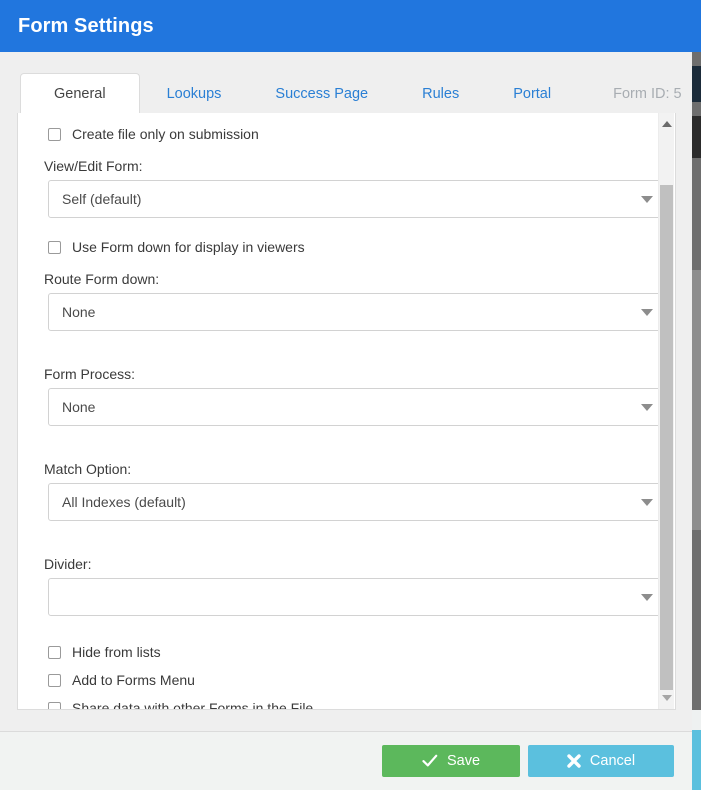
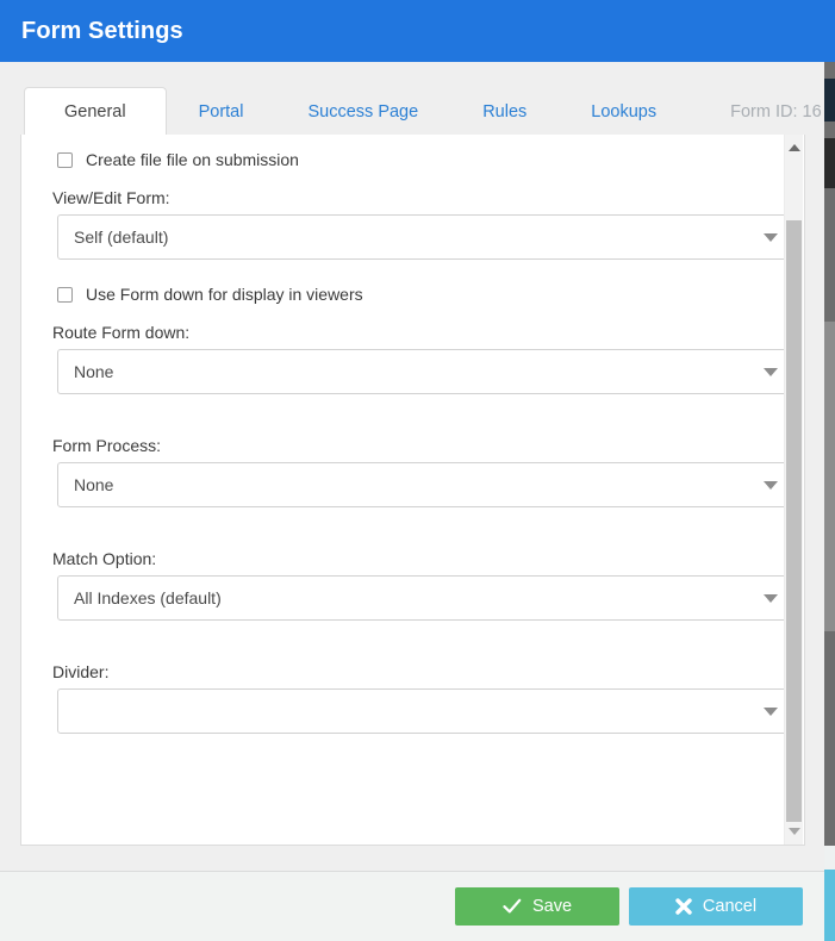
  Form Settings
  General
- Lookups
+ Portal
  Success Page
  Rules
- Portal
+ Lookups
- Form ID: 5
+ Form ID: 16
- Create file only on submission
+ Create file file on submission
  View/Edit Form:
  Self (default)
  Use Form down for display in viewers
  Route Form down:
  None
  Form Process:
  None
  Match Option:
  All Indexes (default)
  Divider:
- Hide from lists
- Add to Forms Menu
- Share data with other Forms in the File
  Save
  Cancel
